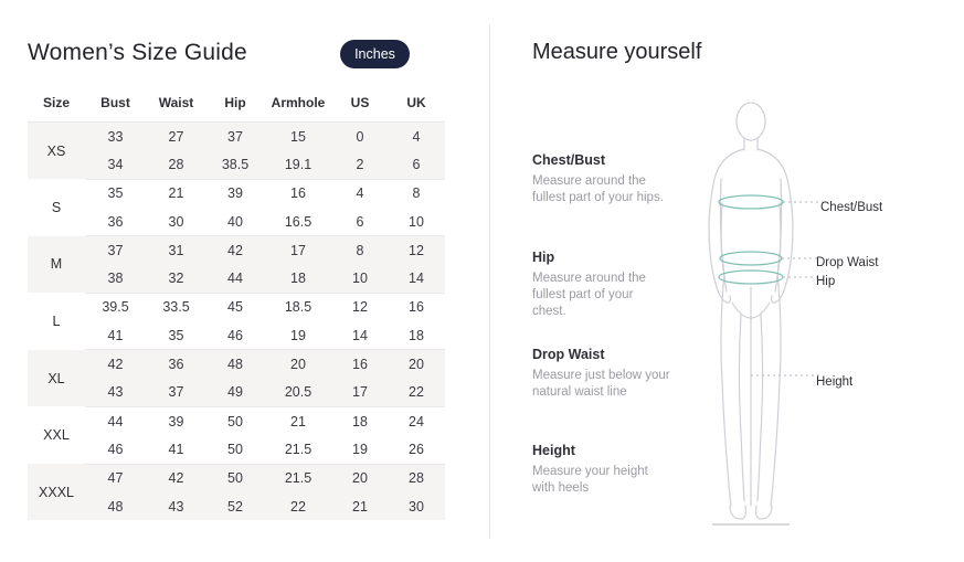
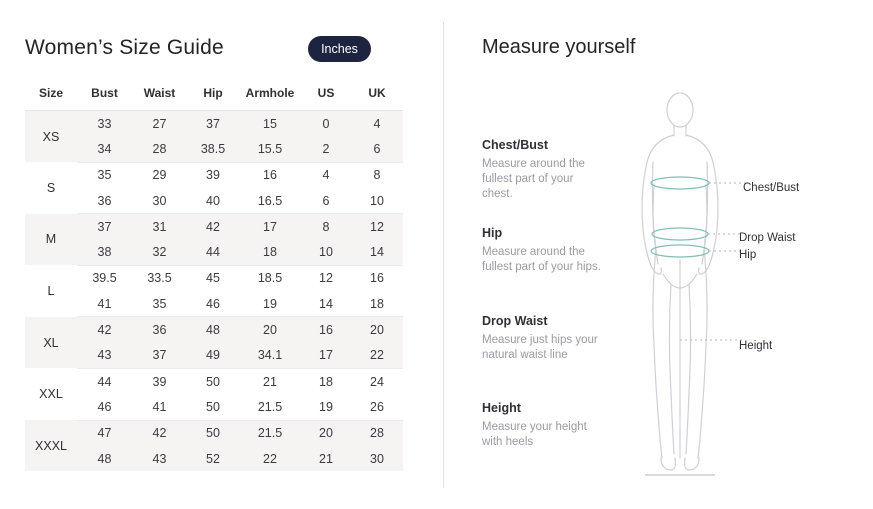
  Women’s Size Guide
  Inches
  Size	Bust	Waist	Hip	Armhole	US	UK
  XS	33	27	37	15	0	4
- 34	28	38.5	19.1	2	6
+ 34	28	38.5	15.5	2	6
- S	35	21	39	16	4	8
+ S	35	29	39	16	4	8
  36	30	40	16.5	6	10
  M	37	31	42	17	8	12
  38	32	44	18	10	14
  L	39.5	33.5	45	18.5	12	16
  41	35	46	19	14	18
  XL	42	36	48	20	16	20
- 43	37	49	20.5	17	22
+ 43	37	49	34.1	17	22
  XXL	44	39	50	21	18	24
  46	41	50	21.5	19	26
  XXXL	47	42	50	21.5	20	28
  48	43	52	22	21	30
  Measure yourself
  Chest/Bust
- Measure around the fullest part of your hips.
+ Measure around the fullest part of your chest.
  Hip
- Measure around the fullest part of your chest.
+ Measure around the fullest part of your hips.
  Drop Waist
- Measure just below your natural waist line
+ Measure just hips your natural waist line
  Height
  Measure your height with heels
  Chest/Bust
  Drop Waist
  Hip
  Height
